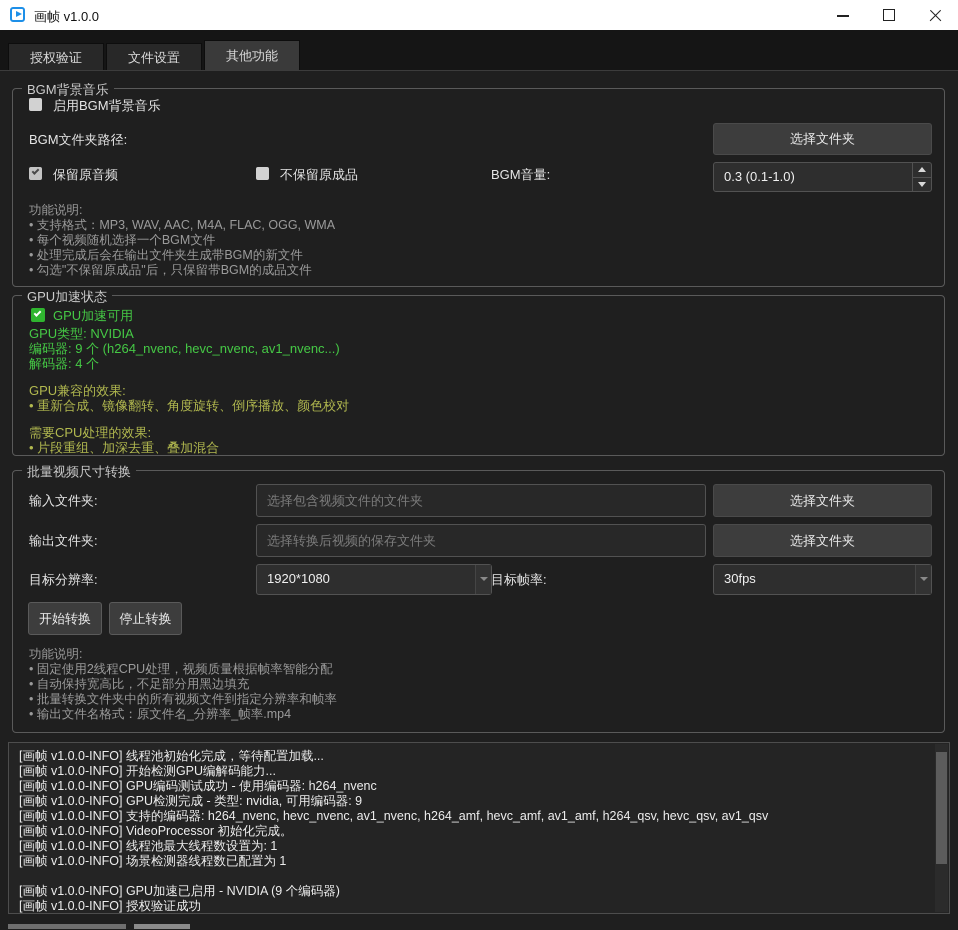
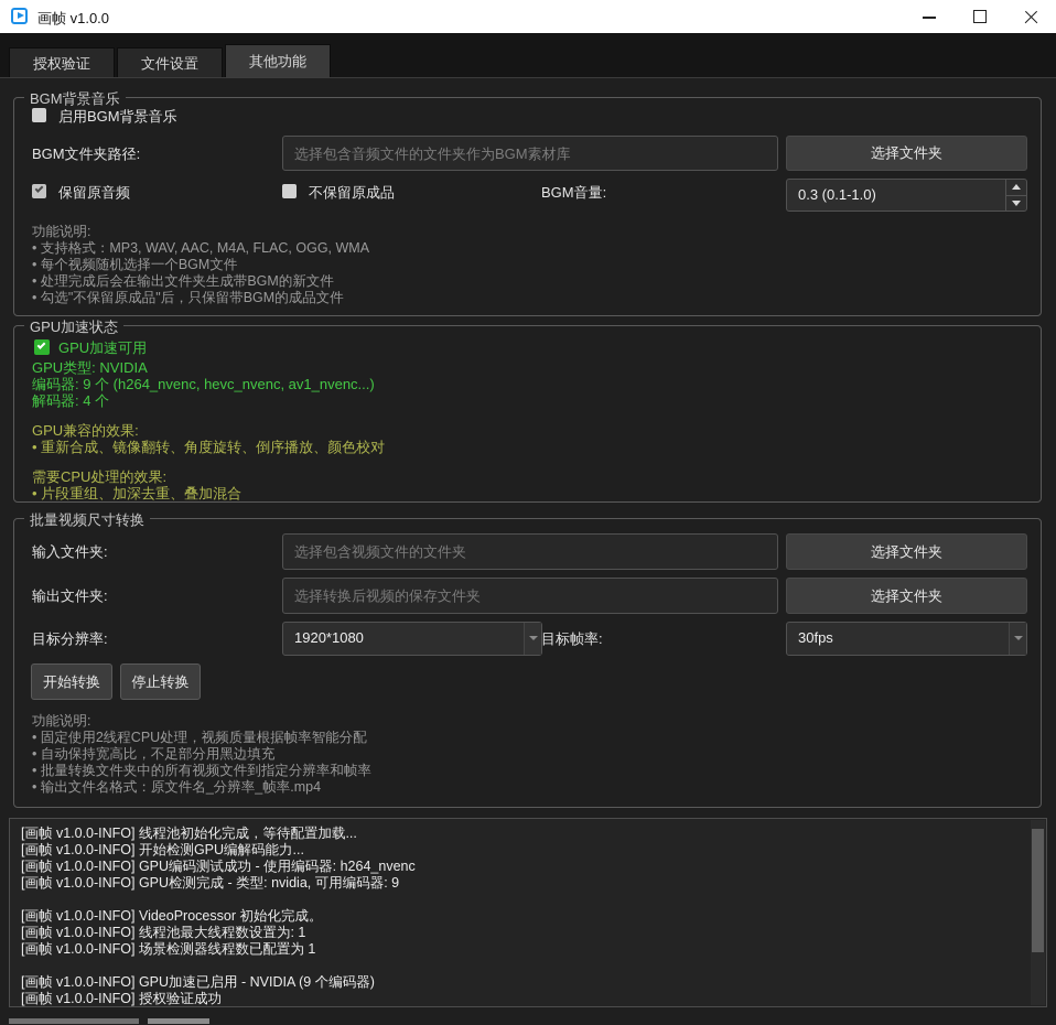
  画帧 v1.0.0
  授权验证
  文件设置
  其他功能
  BGM背景音乐
  启用BGM背景音乐
  BGM文件夹路径:
+ 选择包含音频文件的文件夹作为BGM素材库
  选择文件夹
  保留原音频
  不保留原成品
  BGM音量:
  0.3 (0.1-1.0)
  功能说明:
  • 支持格式：MP3, WAV, AAC, M4A, FLAC, OGG, WMA
  • 每个视频随机选择一个BGM文件
  • 处理完成后会在输出文件夹生成带BGM的新文件
  • 勾选"不保留原成品"后，只保留带BGM的成品文件
  GPU加速状态
  GPU加速可用
  GPU类型: NVIDIA
  编码器: 9 个 (h264_nvenc, hevc_nvenc, av1_nvenc...)
  解码器: 4 个
  GPU兼容的效果:
  • 重新合成、镜像翻转、角度旋转、倒序播放、颜色校对
  需要CPU处理的效果:
  • 片段重组、加深去重、叠加混合
  批量视频尺寸转换
  输入文件夹:
  选择包含视频文件的文件夹
  选择文件夹
  输出文件夹:
  选择转换后视频的保存文件夹
  选择文件夹
  目标分辨率:
  1920*1080
  目标帧率:
  30fps
  开始转换
  停止转换
  功能说明:
  • 固定使用2线程CPU处理，视频质量根据帧率智能分配
  • 自动保持宽高比，不足部分用黑边填充
  • 批量转换文件夹中的所有视频文件到指定分辨率和帧率
  • 输出文件名格式：原文件名_分辨率_帧率.mp4
  [画帧 v1.0.0-INFO] 线程池初始化完成，等待配置加载...
  [画帧 v1.0.0-INFO] 开始检测GPU编解码能力...
  [画帧 v1.0.0-INFO] GPU编码测试成功 - 使用编码器: h264_nvenc
  [画帧 v1.0.0-INFO] GPU检测完成 - 类型: nvidia, 可用编码器: 9
- [画帧 v1.0.0-INFO] 支持的编码器: h264_nvenc, hevc_nvenc, av1_nvenc, h264_amf, hevc_amf, av1_amf, h264_qsv, hevc_qsv, av1_qsv
  [画帧 v1.0.0-INFO] VideoProcessor 初始化完成。
  [画帧 v1.0.0-INFO] 线程池最大线程数设置为: 1
  [画帧 v1.0.0-INFO] 场景检测器线程数已配置为 1
  [画帧 v1.0.0-INFO] GPU加速已启用 - NVIDIA (9 个编码器)
  [画帧 v1.0.0-INFO] 授权验证成功
